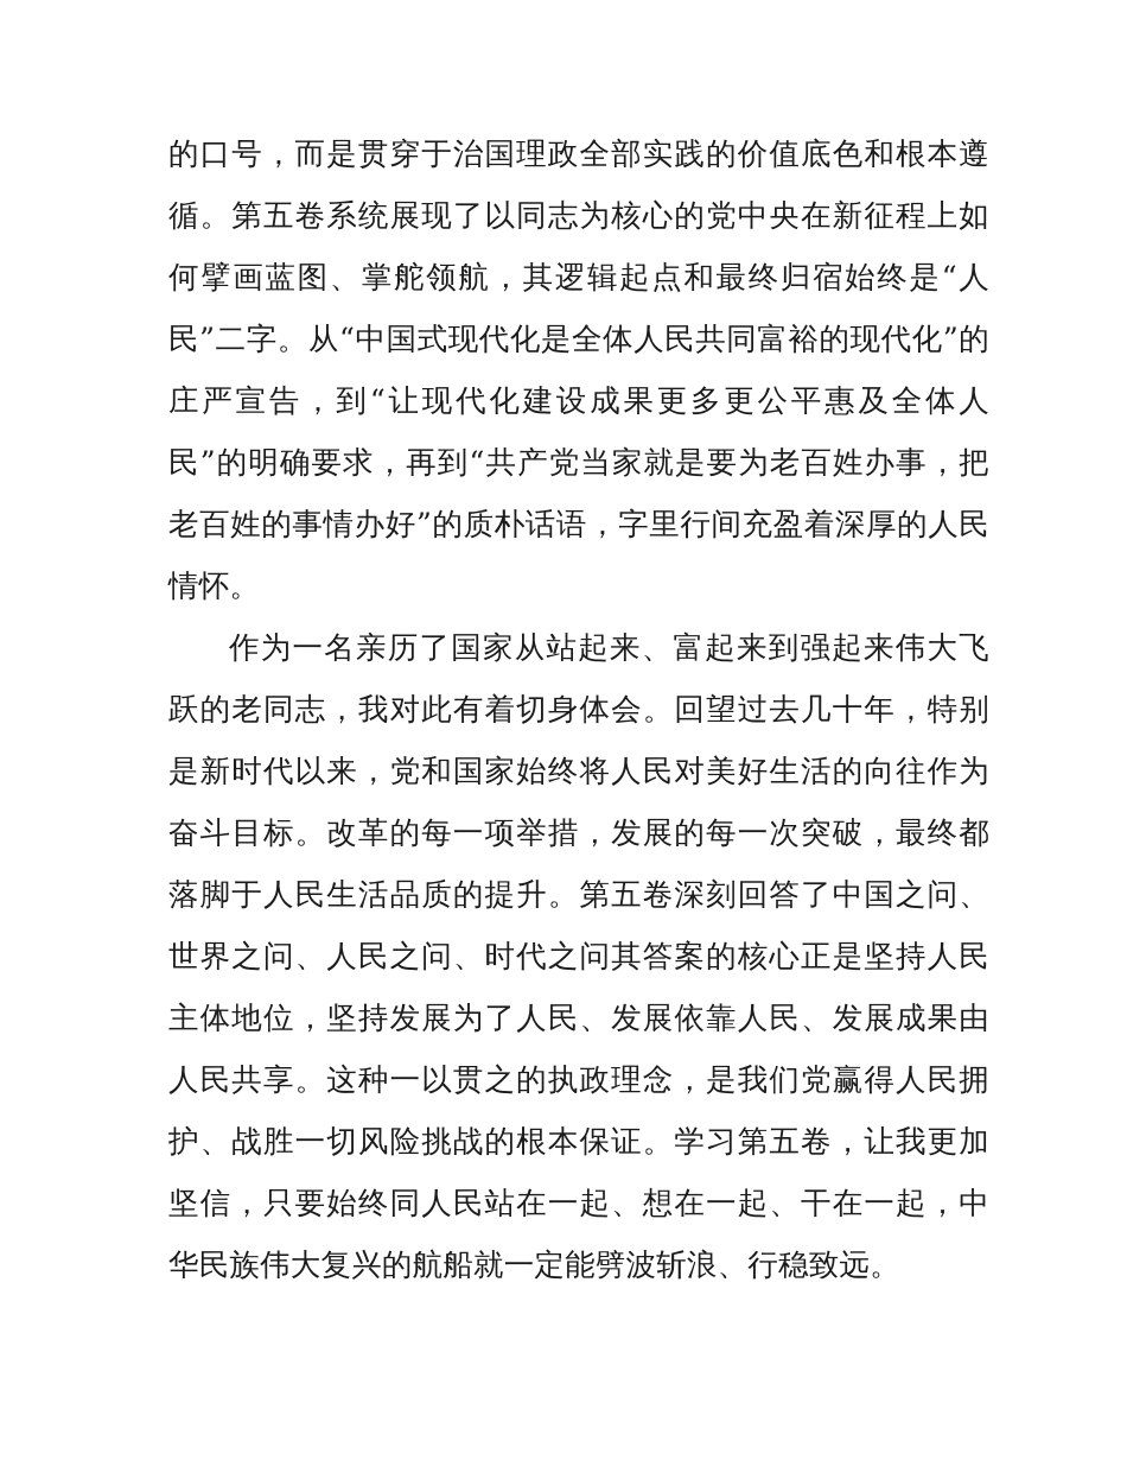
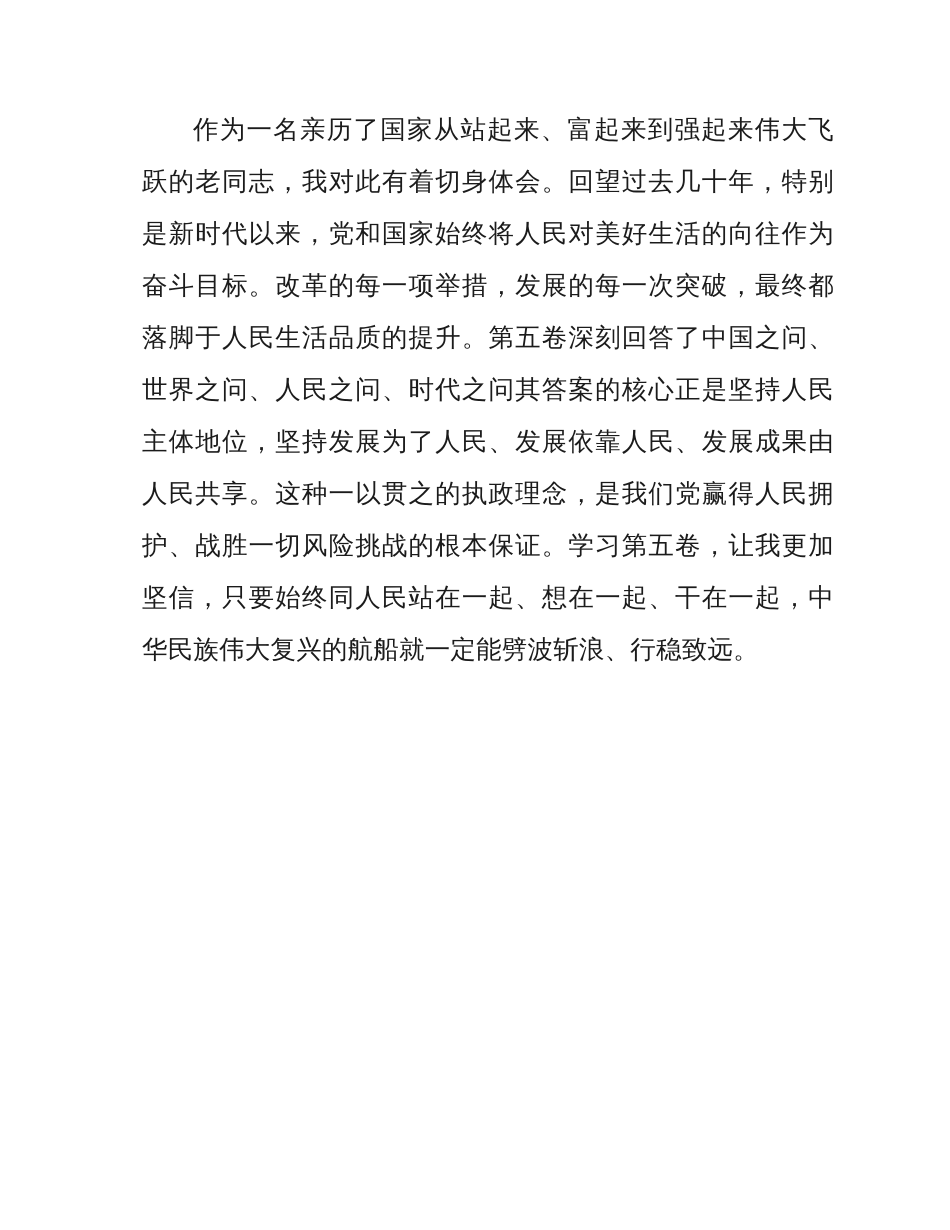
- 的口号，而是贯穿于治国理政全部实践的价值底色和根本遵循。第五卷系统展现了以同志为核心的党中央在新征程上如何擘画蓝图、掌舵领航，其逻辑起点和最终归宿始终是“人民”二字。从“中国式现代化是全体人民共同富裕的现代化”的庄严宣告，到“让现代化建设成果更多更公平惠及全体人民”的明确要求，再到“共产党当家就是要为老百姓办事，把老百姓的事情办好”的质朴话语，字里行间充盈着深厚的人民情怀。
  作为一名亲历了国家从站起来、富起来到强起来伟大飞跃的老同志，我对此有着切身体会。回望过去几十年，特别是新时代以来，党和国家始终将人民对美好生活的向往作为奋斗目标。改革的每一项举措，发展的每一次突破，最终都落脚于人民生活品质的提升。第五卷深刻回答了中国之问、世界之问、人民之问、时代之问其答案的核心正是坚持人民主体地位，坚持发展为了人民、发展依靠人民、发展成果由人民共享。这种一以贯之的执政理念，是我们党赢得人民拥护、战胜一切风险挑战的根本保证。学习第五卷，让我更加坚信，只要始终同人民站在一起、想在一起、干在一起，中华民族伟大复兴的航船就一定能劈波斩浪、行稳致远。
